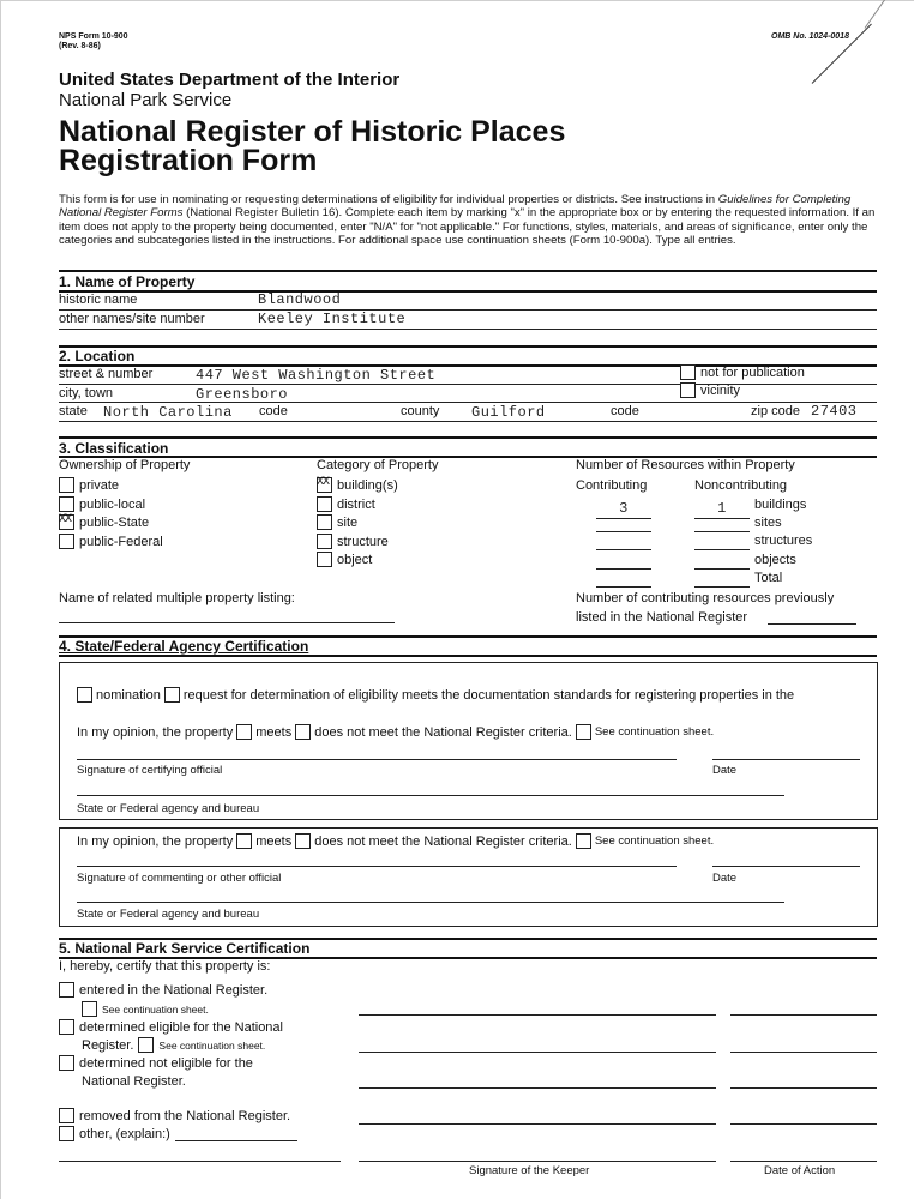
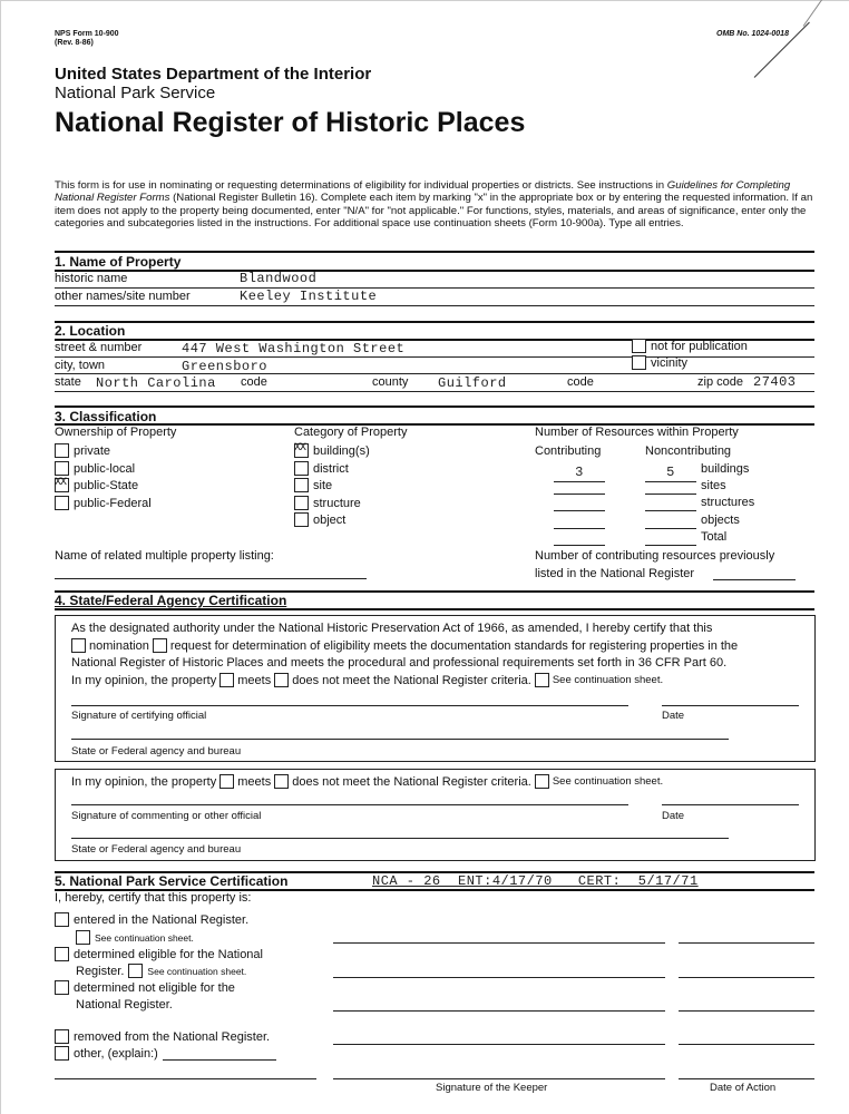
  United States Department of the Interior
  National Park Service
  National Register of Historic Places
- Registration Form
  This form is for use in nominating or requesting determinations of eligibility for individual properties or districts. See instructions in Guidelines for Completing National Register Forms (National Register Bulletin 16). Complete each item by marking "x" in the appropriate box or by entering the requested information. If an item does not apply to the property being documented, enter "N/A" for "not applicable." For functions, styles, materials, and areas of significance, enter only the categories and subcategories listed in the instructions. For additional space use continuation sheets (Form 10-900a). Type all entries.
  1. Name of Property
  historic name
  Blandwood
  other names/site number
  Keeley Institute
  2. Location
  street & number
  447 West Washington Street
  not for publication
  city, town
  Greensboro
  vicinity
  state
  North Carolina
  code
  county
  Guilford
  code
  zip code
  27403
  3. Classification
  Ownership of Property
  private
  public-local
  public-State
  public-Federal
  Category of Property
  building(s)
  district
  site
  structure
  object
  Number of Resources within Property
  Contributing
  Noncontributing
  3
- 1
+ 5
  buildings
  sites
  structures
  objects
  Total
  Name of related multiple property listing:
  Number of contributing resources previously
  listed in the National Register
  4. State/Federal Agency Certification
+ As the designated authority under the National Historic Preservation Act of 1966, as amended, I hereby certify that this
  nomination
  request for determination of eligibility meets the documentation standards for registering properties in the
+ National Register of Historic Places and meets the procedural and professional requirements set forth in 36 CFR Part 60.
  In my opinion, the property
  meets
  does not meet the National Register criteria.
  See continuation sheet.
  Signature of certifying official
  Date
  State or Federal agency and bureau
  In my opinion, the property
  meets
  does not meet the National Register criteria.
  See continuation sheet.
  Signature of commenting or other official
  Date
  State or Federal agency and bureau
  5. National Park Service Certification
+ NCA - 26 ENT:4/17/70 CERT: 5/17/71
  I, hereby, certify that this property is:
  entered in the National Register.
  See continuation sheet.
  determined eligible for the National
  Register.
  See continuation sheet.
  determined not eligible for the
  National Register.
  removed from the National Register.
  other, (explain:)
  Signature of the Keeper
  Date of Action
